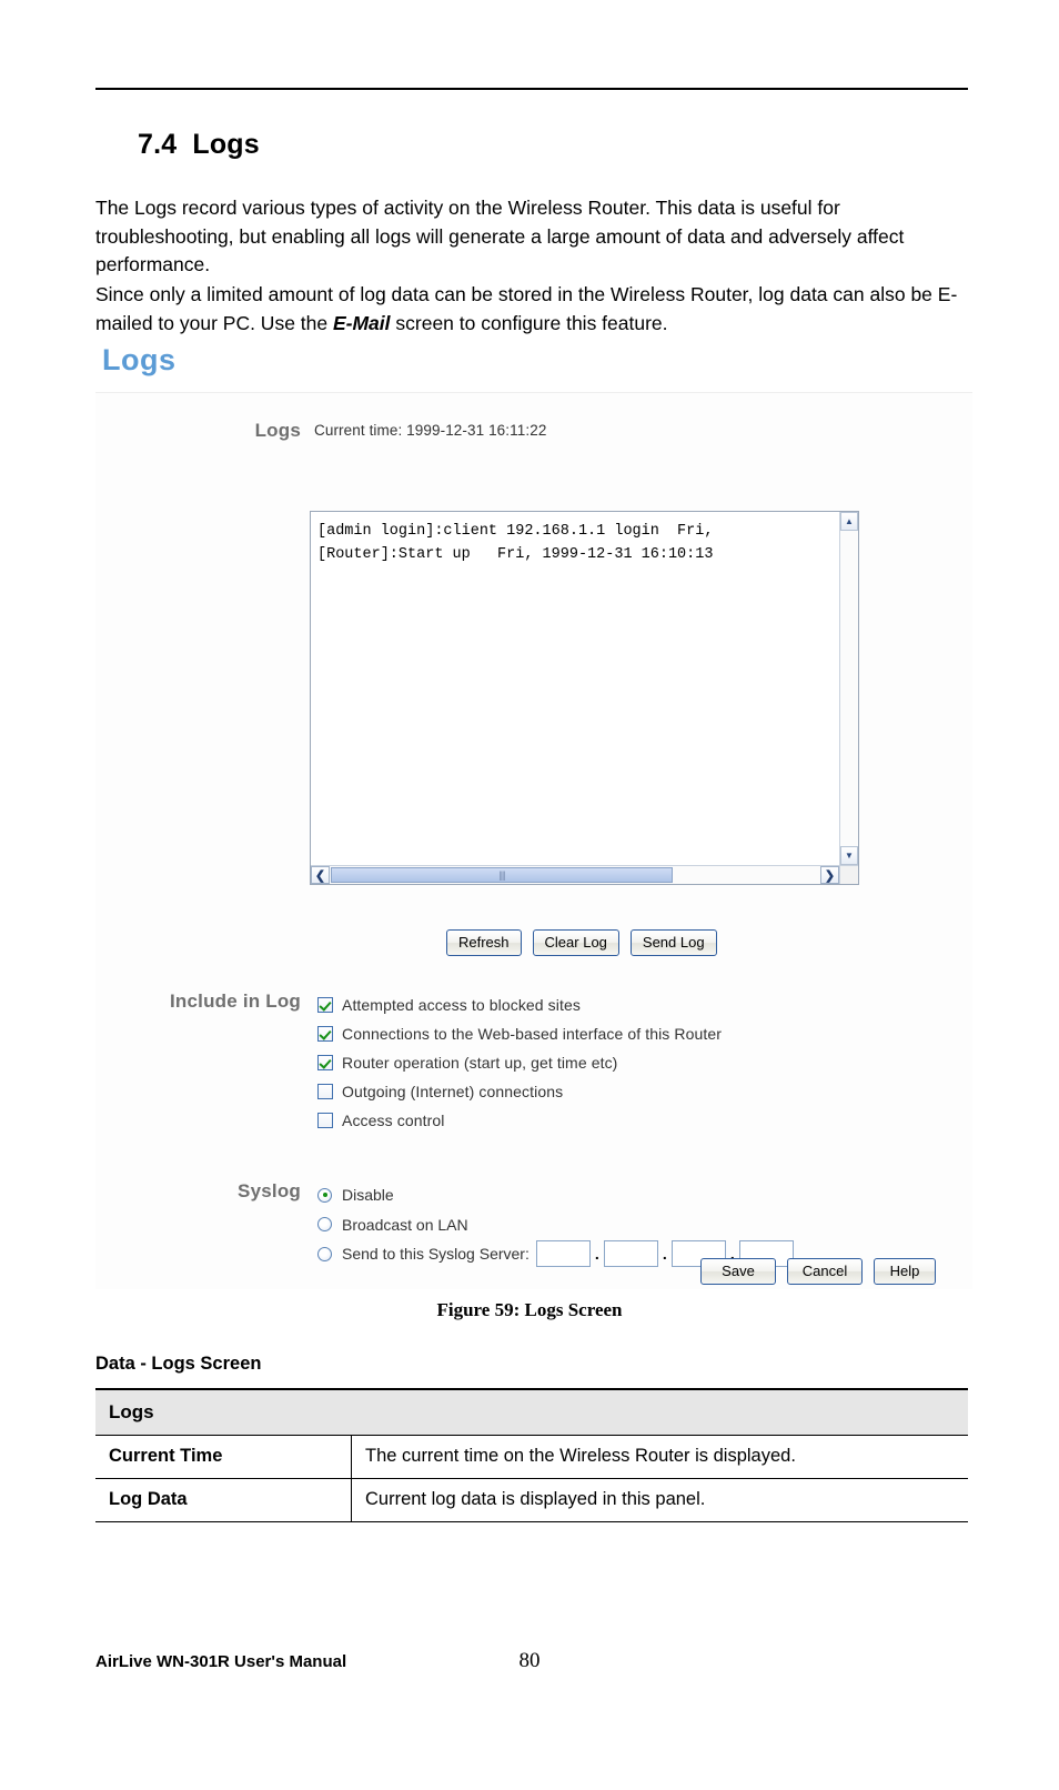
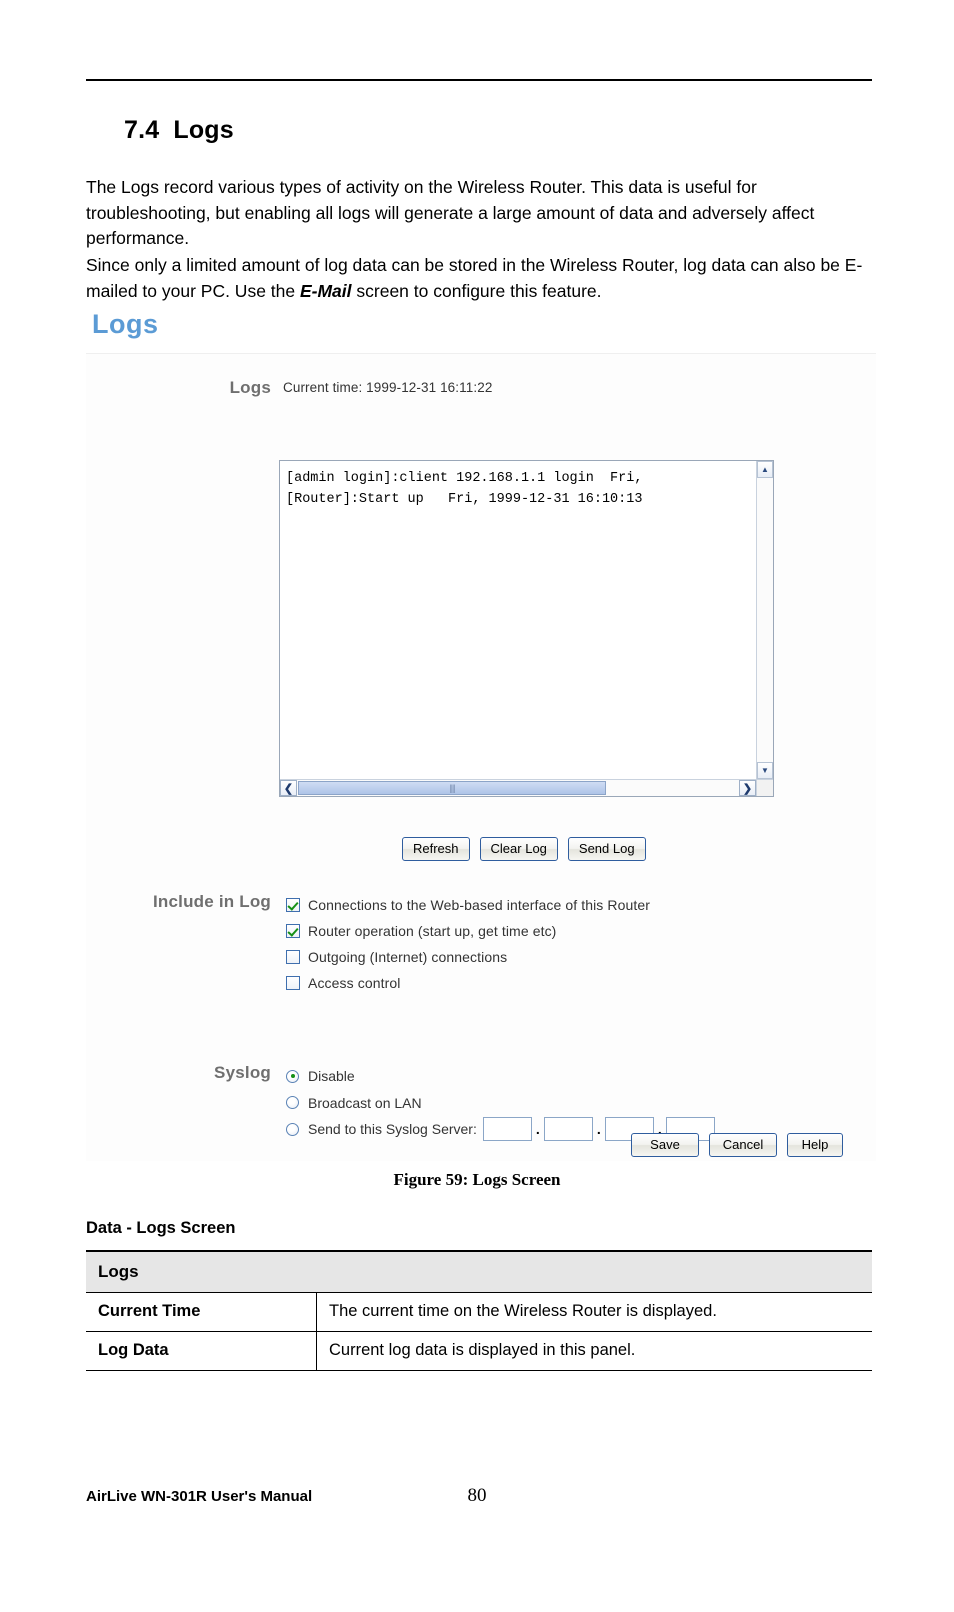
  7.4 Logs
  The Logs record various types of activity on the Wireless Router. This data is useful for troubleshooting, but enabling all logs will generate a large amount of data and adversely affect performance.
  Since only a limited amount of log data can be stored in the Wireless Router, log data can also be E-mailed to your PC. Use the E-Mail screen to configure this feature.
  Logs
  Logs
  Current time: 1999-12-31 16:11:22
  [admin login]:client 192.168.1.1 login Fri,
  [Router]:Start up Fri, 1999-12-31 16:10:13
  ▲
  ▼
  ❮
  ||||
  ❯
  Refresh
  Clear Log
  Send Log
  Include in Log
- Attempted access to blocked sites
  Connections to the Web-based interface of this Router
  Router operation (start up, get time etc)
  Outgoing (Internet) connections
  Access control
  Syslog
  Disable
  Broadcast on LAN
  Send to this Syslog Server:
  .
  .
  .
  Save
  Cancel
  Help
  Figure 59: Logs Screen
  Data - Logs Screen
  Logs
  Current Time	The current time on the Wireless Router is displayed.
  Log Data	Current log data is displayed in this panel.
  AirLive WN-301R User's Manual
  80
